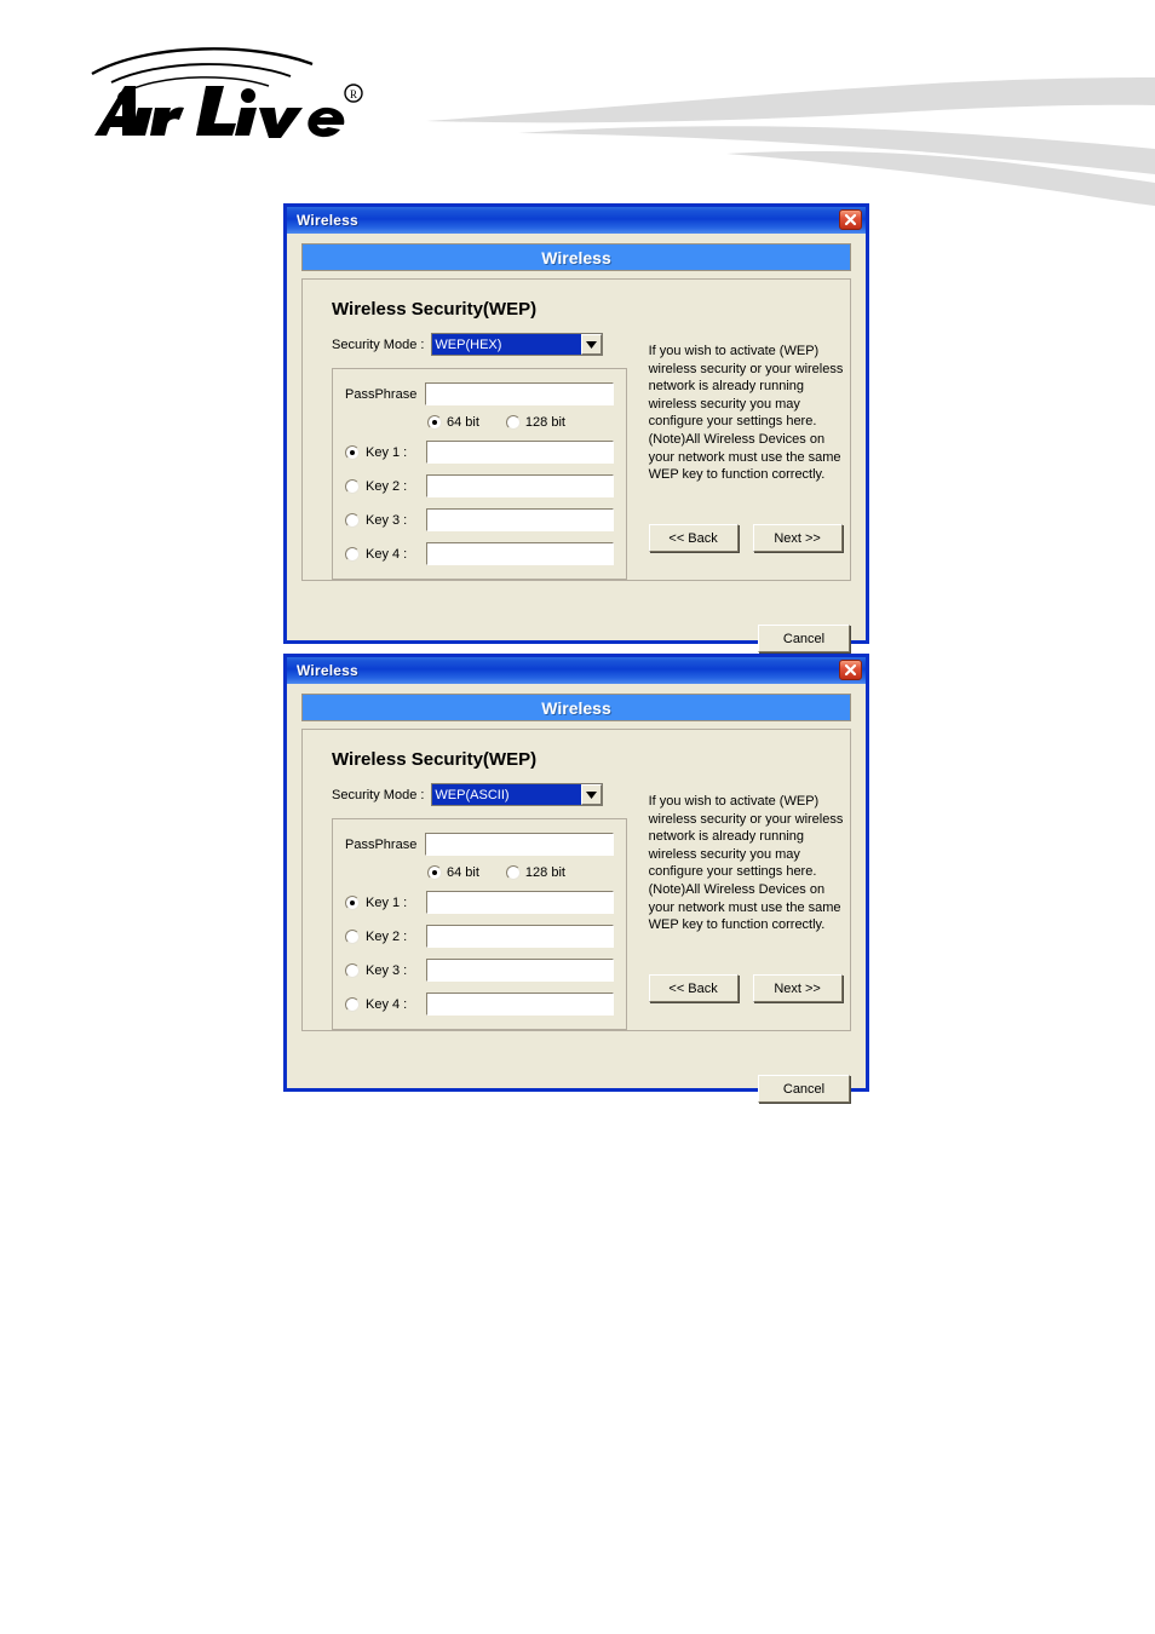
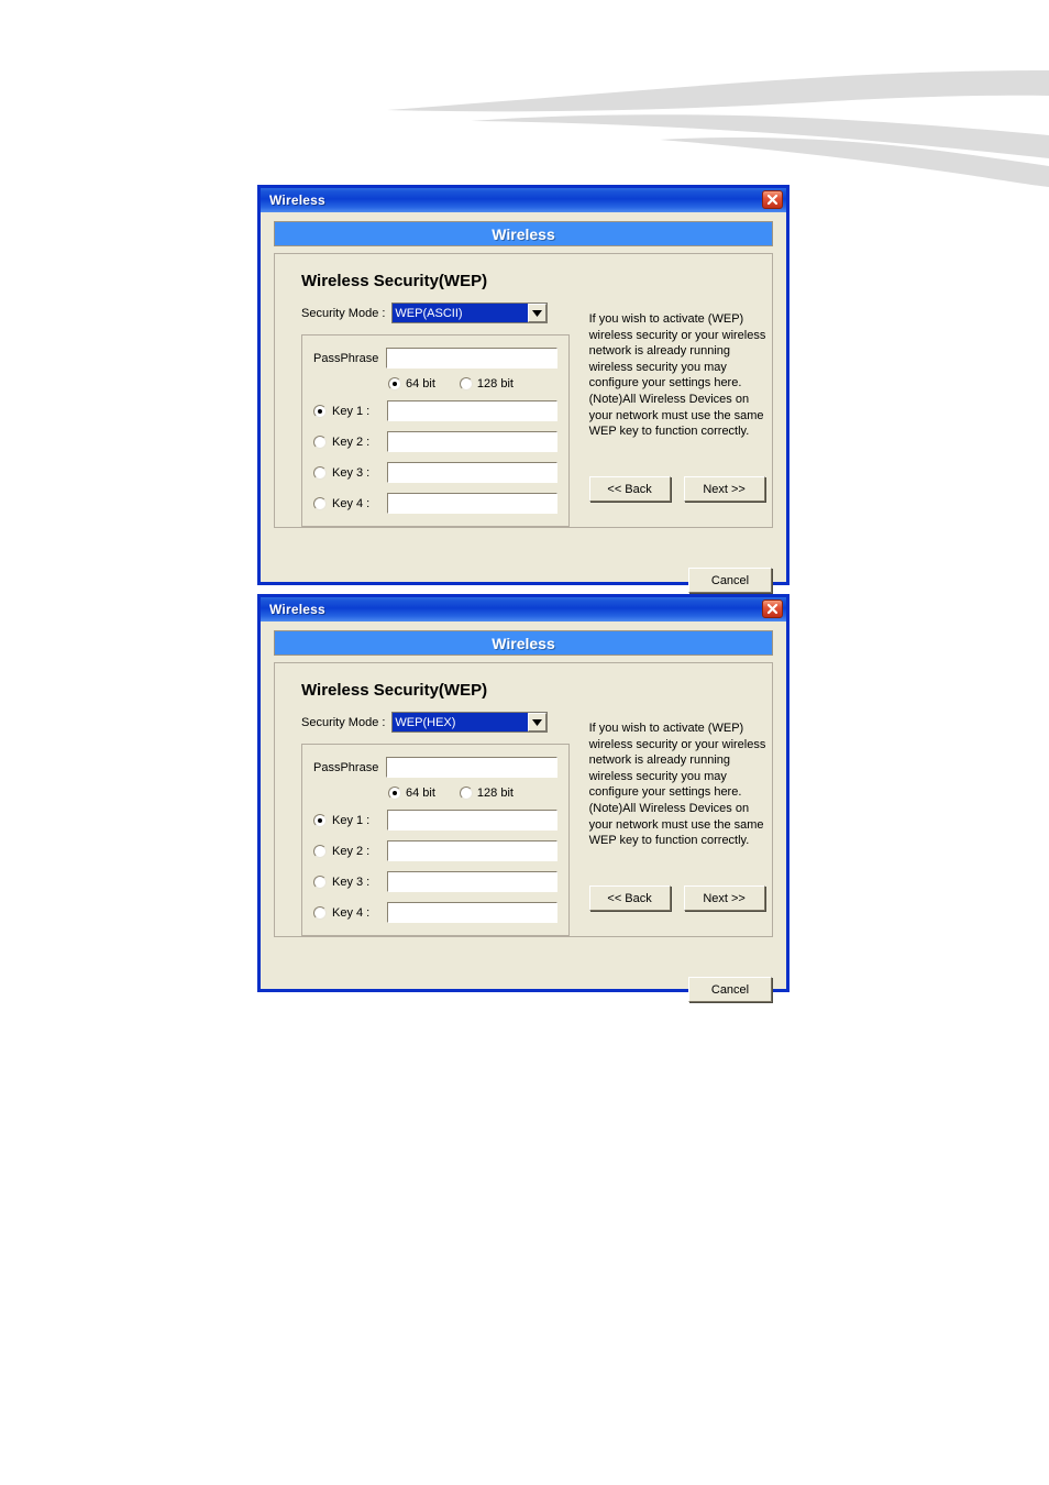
- R
  Wireless
  Wireless
  Wireless Security(WEP)
  Security Mode :
- WEP(HEX)
+ WEP(ASCII)
  PassPhrase
  64 bit
  128 bit
  Key 1 :
  Key 2 :
  Key 3 :
  Key 4 :
  If you wish to activate (WEP) wireless security or your wireless network is already running wireless security you may configure your settings here. (Note)All Wireless Devices on your network must use the same WEP key to function correctly.
  << Back
  Next >>
  Cancel
  Wireless
  Wireless
  Wireless Security(WEP)
  Security Mode :
- WEP(ASCII)
+ WEP(HEX)
  PassPhrase
  64 bit
  128 bit
  Key 1 :
  Key 2 :
  Key 3 :
  Key 4 :
  If you wish to activate (WEP) wireless security or your wireless network is already running wireless security you may configure your settings here. (Note)All Wireless Devices on your network must use the same WEP key to function correctly.
  << Back
  Next >>
  Cancel
